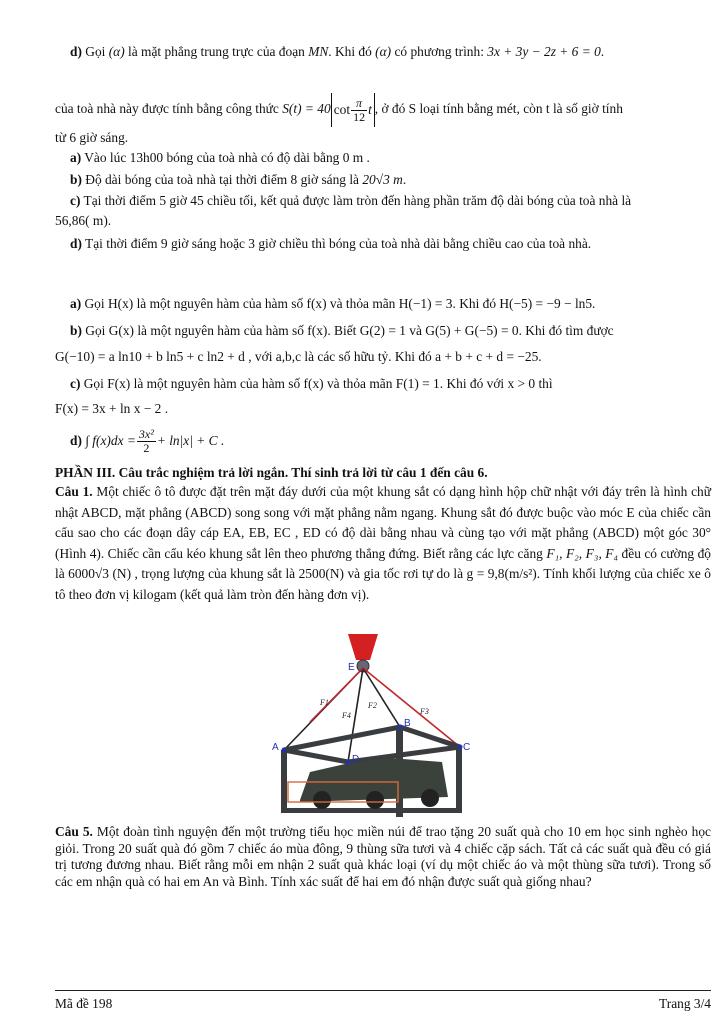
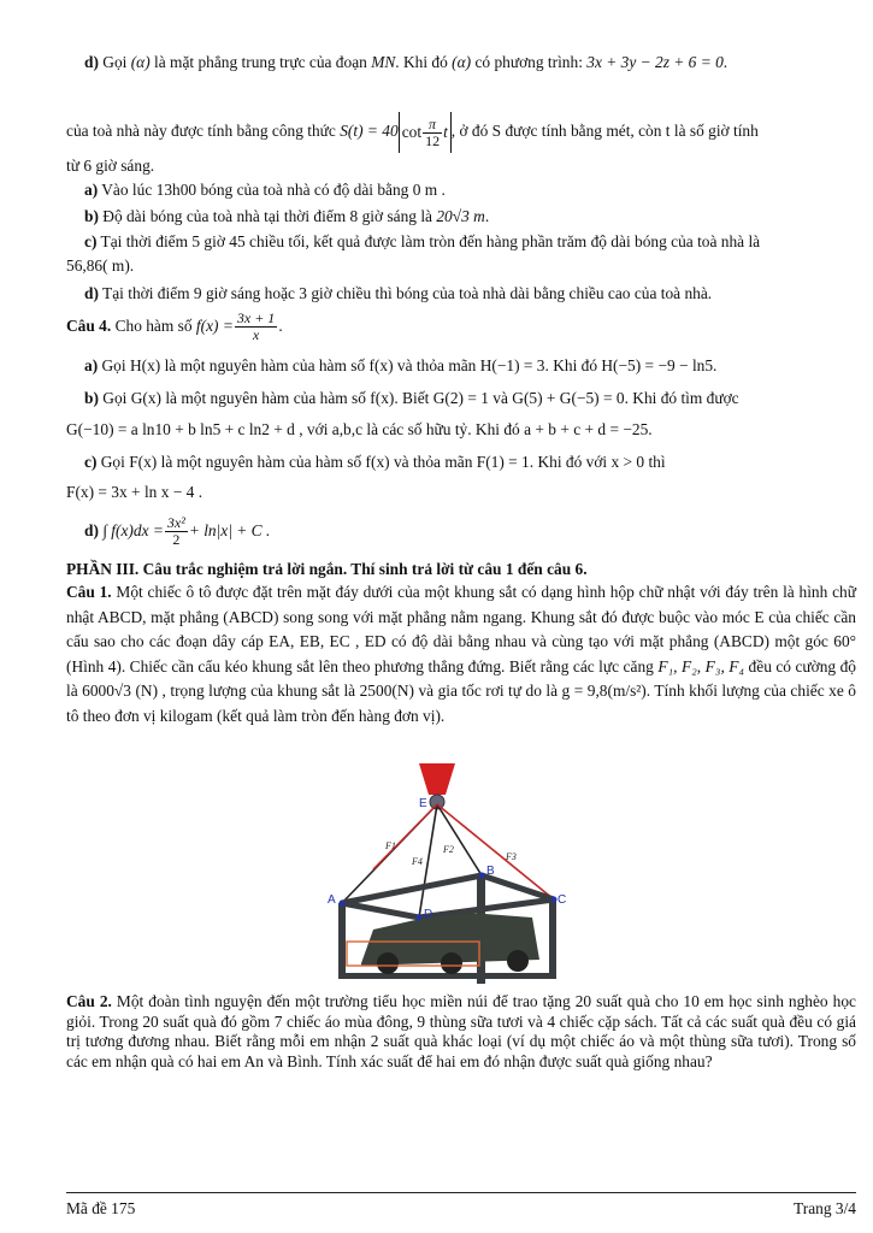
  d) Gọi (α) là mặt phẳng trung trực của đoạn MN. Khi đó (α) có phương trình: 3x + 3y − 2z + 6 = 0.
  của toà nhà này được tính bằng công thức S(t) = 40 cot
  π
  12
- t , ở đó S loại tính bằng mét, còn t là số giờ tính
+ t , ở đó S được tính bằng mét, còn t là số giờ tính
  từ 6 giờ sáng.
  a) Vào lúc 13h00 bóng của toà nhà có độ dài bằng 0 m .
  b) Độ dài bóng của toà nhà tại thời điểm 8 giờ sáng là 20√3 m.
  c) Tại thời điểm 5 giờ 45 chiều tối, kết quả được làm tròn đến hàng phần trăm độ dài bóng của toà nhà là
  56,86( m).
  d) Tại thời điểm 9 giờ sáng hoặc 3 giờ chiều thì bóng của toà nhà dài bằng chiều cao của toà nhà.
+ Câu 4. Cho hàm số f(x) =
+ 3x + 1
+ x
+ .
  a) Gọi H(x) là một nguyên hàm của hàm số f(x) và thỏa mãn H(−1) = 3. Khi đó H(−5) = −9 − ln5.
  b) Gọi G(x) là một nguyên hàm của hàm số f(x). Biết G(2) = 1 và G(5) + G(−5) = 0. Khi đó tìm được
  G(−10) = a ln10 + b ln5 + c ln2 + d , với a,b,c là các số hữu tỷ. Khi đó a + b + c + d = −25.
  c) Gọi F(x) là một nguyên hàm của hàm số f(x) và thỏa mãn F(1) = 1. Khi đó với x > 0 thì
- F(x) = 3x + ln x − 2 .
+ F(x) = 3x + ln x − 4 .
  d) ∫ f(x)dx =
  3x²
  2
  + ln|x| + C .
  PHẦN III. Câu trắc nghiệm trả lời ngắn. Thí sinh trả lời từ câu 1 đến câu 6.
- Câu 1. Một chiếc ô tô được đặt trên mặt đáy dưới của một khung sắt có dạng hình hộp chữ nhật với đáy trên là hình chữ nhật ABCD, mặt phẳng (ABCD) song song với mặt phẳng nằm ngang. Khung sắt đó được buộc vào móc E của chiếc cần cẩu sao cho các đoạn dây cáp EA, EB, EC , ED có độ dài bằng nhau và cùng tạo với mặt phẳng (ABCD) một góc 30° (Hình 4). Chiếc cần cẩu kéo khung sắt lên theo phương thẳng đứng. Biết rằng các lực căng F₁, F₂, F₃, F₄ đều có cường độ là 6000√3 (N) , trọng lượng của khung sắt là 2500(N) và gia tốc rơi tự do là g = 9,8(m/s²). Tính khối lượng của chiếc xe ô tô theo đơn vị kilogam (kết quả làm tròn đến hàng đơn vị).
+ Câu 1. Một chiếc ô tô được đặt trên mặt đáy dưới của một khung sắt có dạng hình hộp chữ nhật với đáy trên là hình chữ nhật ABCD, mặt phẳng (ABCD) song song với mặt phẳng nằm ngang. Khung sắt đó được buộc vào móc E của chiếc cần cẩu sao cho các đoạn dây cáp EA, EB, EC , ED có độ dài bằng nhau và cùng tạo với mặt phẳng (ABCD) một góc 60° (Hình 4). Chiếc cần cẩu kéo khung sắt lên theo phương thẳng đứng. Biết rằng các lực căng F₁, F₂, F₃, F₄ đều có cường độ là 6000√3 (N) , trọng lượng của khung sắt là 2500(N) và gia tốc rơi tự do là g = 9,8(m/s²). Tính khối lượng của chiếc xe ô tô theo đơn vị kilogam (kết quả làm tròn đến hàng đơn vị).
  E
  A
  B
  C
  D
  F1
  F4
  F2
  F3
- Câu 5. Một đoàn tình nguyện đến một trường tiểu học miền núi để trao tặng 20 suất quà cho 10 em học sinh nghèo học giỏi. Trong 20 suất quà đó gồm 7 chiếc áo mùa đông, 9 thùng sữa tươi và 4 chiếc cặp sách. Tất cả các suất quà đều có giá trị tương đương nhau. Biết rằng mỗi em nhận 2 suất quà khác loại (ví dụ một chiếc áo và một thùng sữa tươi). Trong số các em nhận quà có hai em An và Bình. Tính xác suất để hai em đó nhận được suất quà giống nhau?
+ Câu 2. Một đoàn tình nguyện đến một trường tiểu học miền núi để trao tặng 20 suất quà cho 10 em học sinh nghèo học giỏi. Trong 20 suất quà đó gồm 7 chiếc áo mùa đông, 9 thùng sữa tươi và 4 chiếc cặp sách. Tất cả các suất quà đều có giá trị tương đương nhau. Biết rằng mỗi em nhận 2 suất quà khác loại (ví dụ một chiếc áo và một thùng sữa tươi). Trong số các em nhận quà có hai em An và Bình. Tính xác suất để hai em đó nhận được suất quà giống nhau?
- Mã đề 198
+ Mã đề 175
  Trang 3/4
